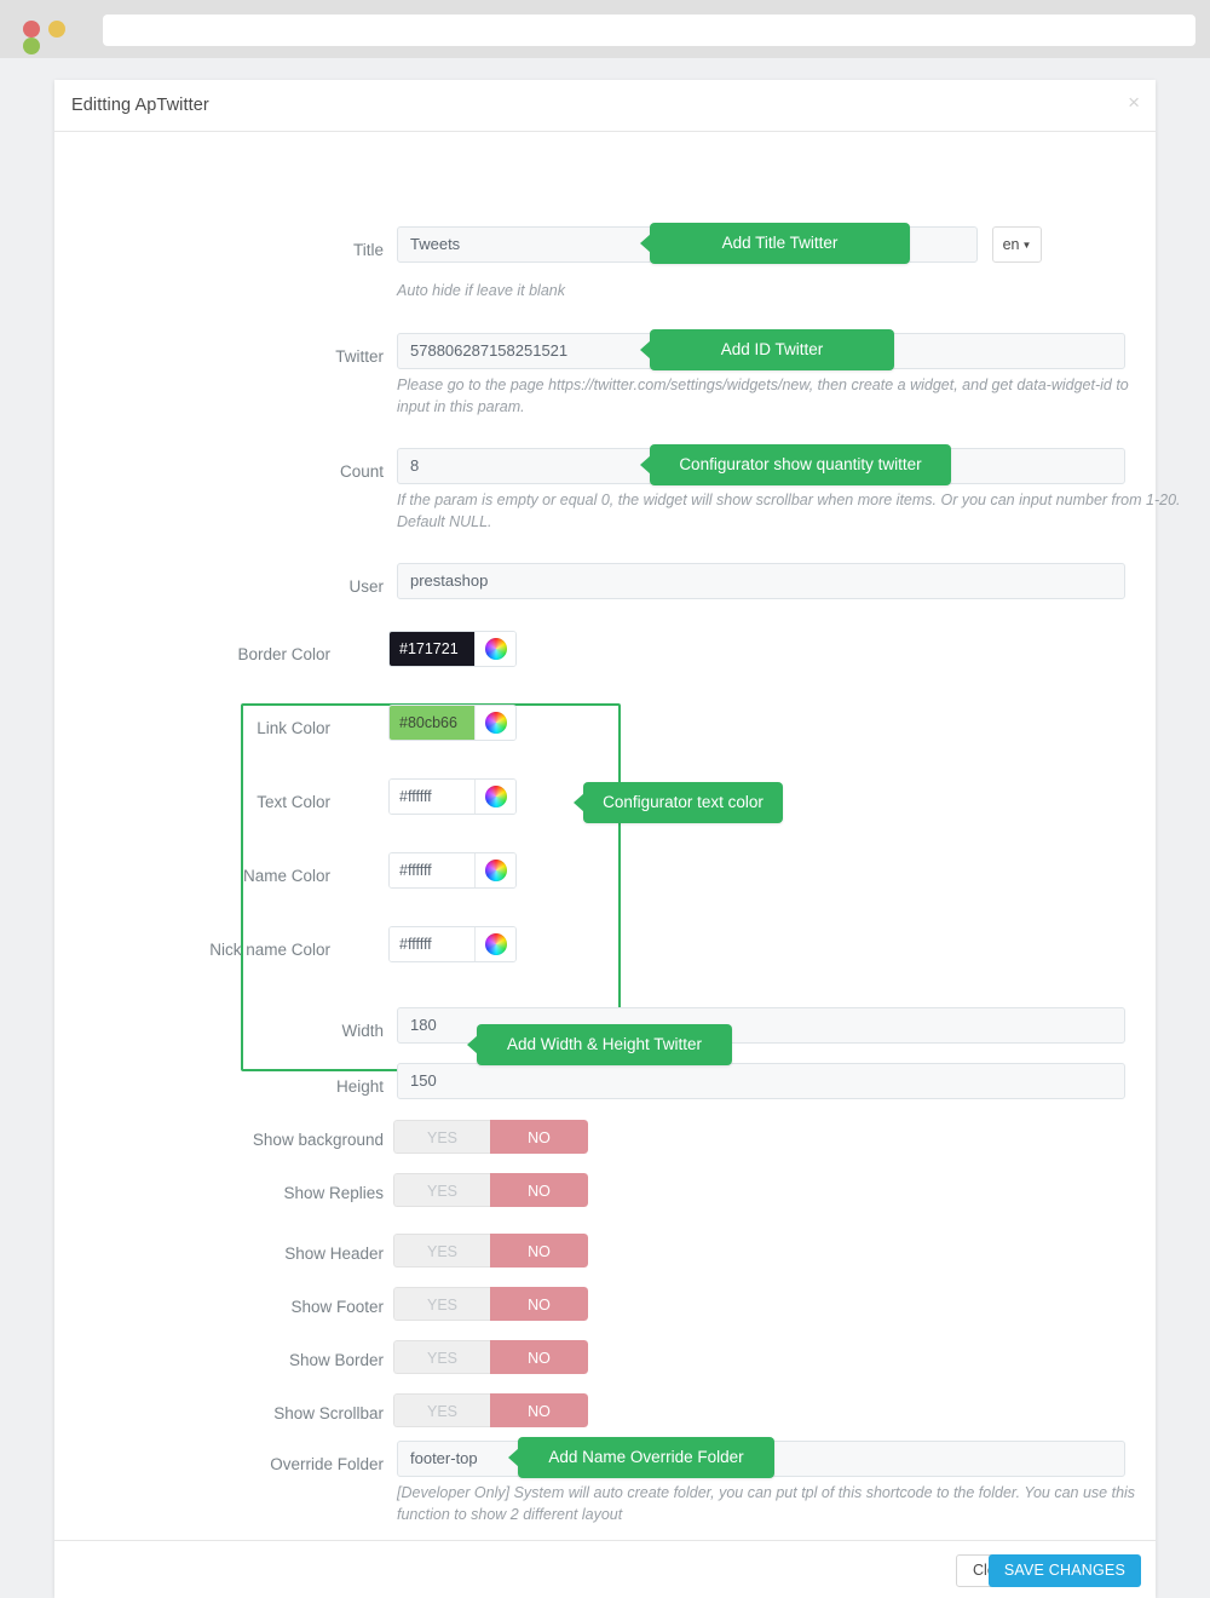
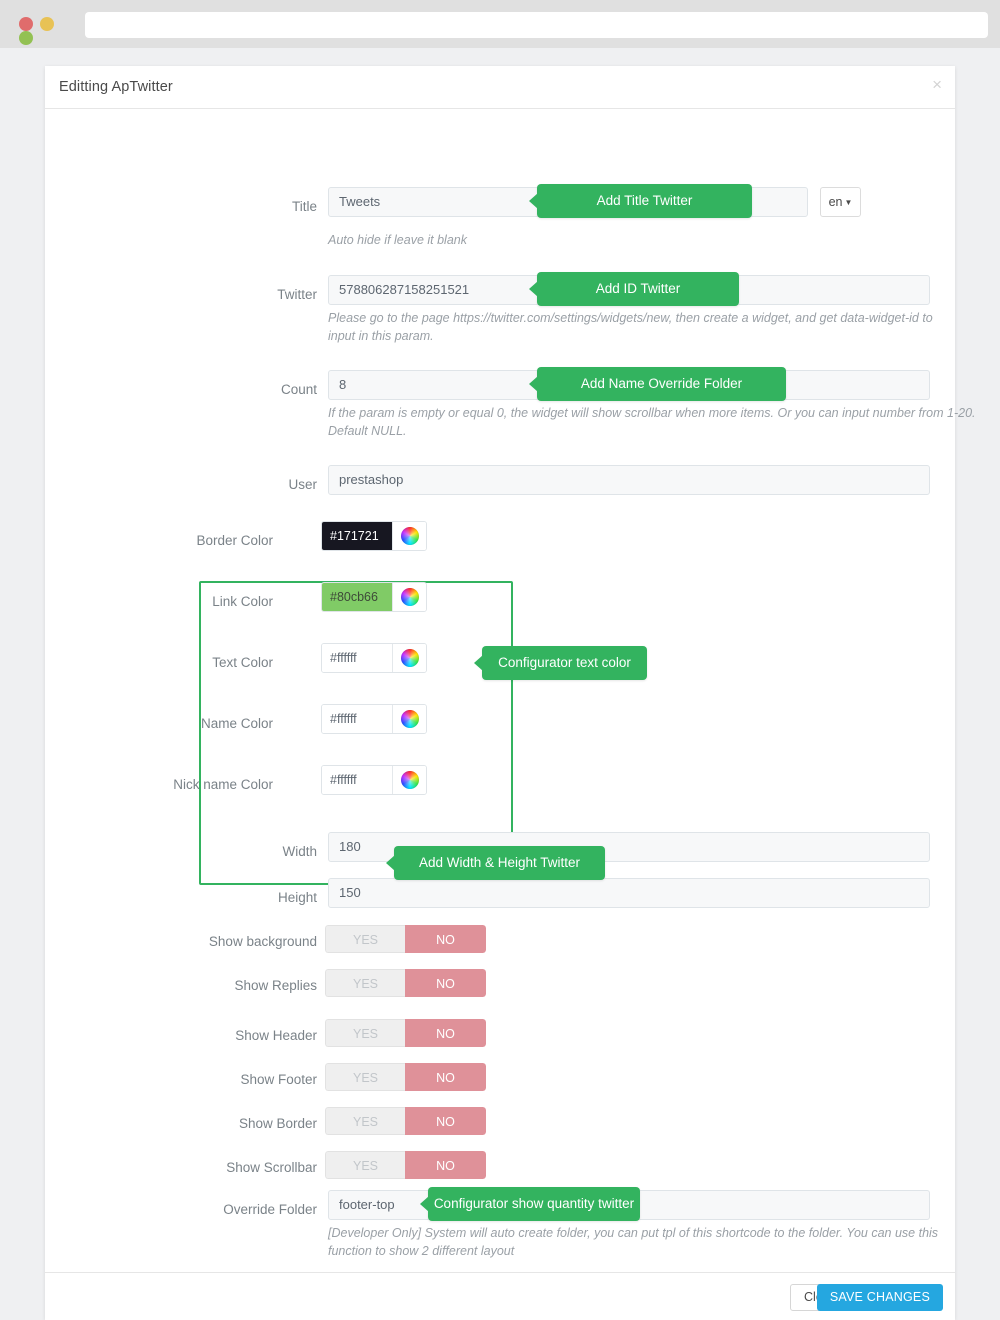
  Editting ApTwitter
  ×
  Title
  Tweets
  en ▼
  Auto hide if leave it blank
  Twitter
  578806287158251521
  Please go to the page https://twitter.com/settings/widgets/new, then create a widget, and get data-widget-id to input in this param.
  Count
  8
  If the param is empty or equal 0, the widget will show scrollbar when more items. Or you can input number from 1-20. Default NULL.
  User
  prestashop
  Border Color
  #171721
  Link Color
  #80cb66
  Text Color
  #ffffff
  Name Color
  #ffffff
  Nick name Color
  #ffffff
  Width
  180
  Height
  150
  Show background
  YES
  NO
  Show Replies
  YES
  NO
  Show Header
  YES
  NO
  Show Footer
  YES
  NO
  Show Border
  YES
  NO
  Show Scrollbar
  YES
  NO
  Override Folder
  footer-top
  [Developer Only] System will auto create folder, you can put tpl of this shortcode to the folder. You can use this function to show 2 different layout
  Add Title Twitter
  Add ID Twitter
- Configurator show quantity twitter
+ Add Name Override Folder
  Configurator text color
  Add Width & Height Twitter
- Add Name Override Folder
+ Configurator show quantity twitter
  SAVE CHANGES
